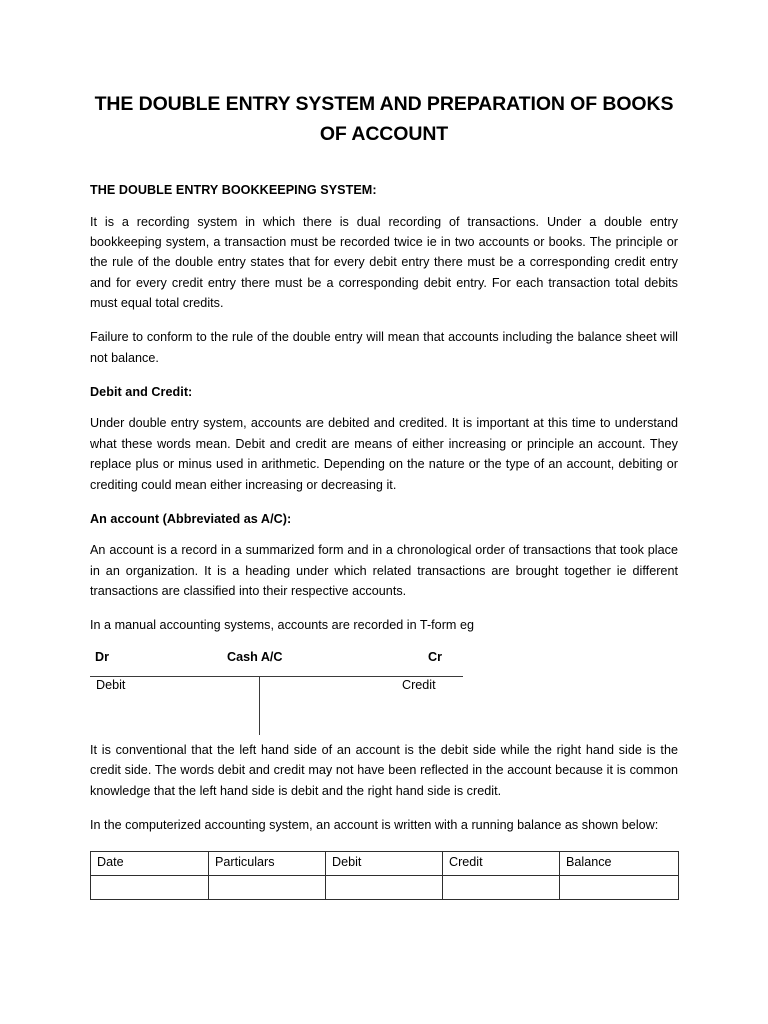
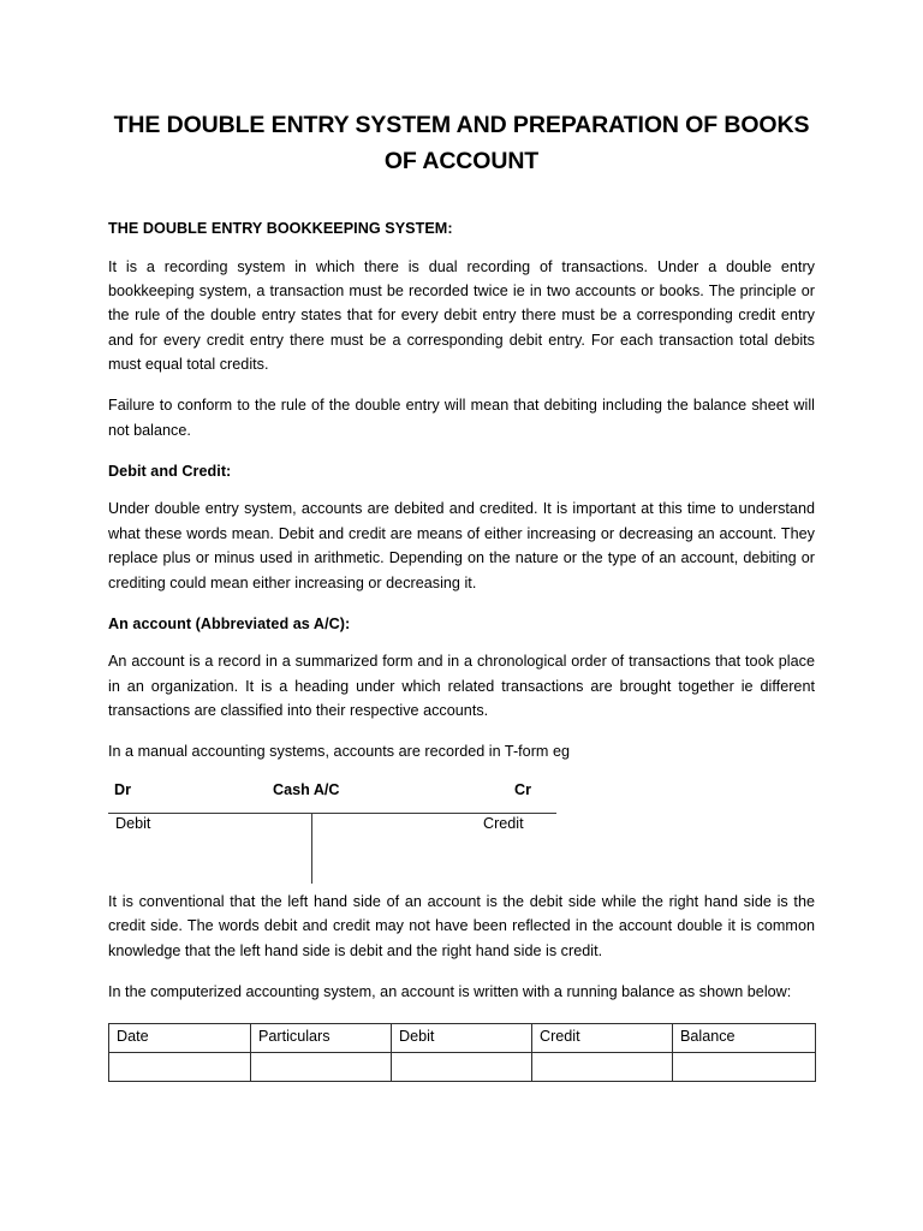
  THE DOUBLE ENTRY SYSTEM AND PREPARATION OF BOOKS OF ACCOUNT
  THE DOUBLE ENTRY BOOKKEEPING SYSTEM:
  It is a recording system in which there is dual recording of transactions. Under a double entry bookkeeping system, a transaction must be recorded twice ie in two accounts or books. The principle or the rule of the double entry states that for every debit entry there must be a corresponding credit entry and for every credit entry there must be a corresponding debit entry. For each transaction total debits must equal total credits.
- Failure to conform to the rule of the double entry will mean that accounts including the balance sheet will not balance.
+ Failure to conform to the rule of the double entry will mean that debiting including the balance sheet will not balance.
  Debit and Credit:
- Under double entry system, accounts are debited and credited. It is important at this time to understand what these words mean. Debit and credit are means of either increasing or principle an account. They replace plus or minus used in arithmetic. Depending on the nature or the type of an account, debiting or crediting could mean either increasing or decreasing it.
+ Under double entry system, accounts are debited and credited. It is important at this time to understand what these words mean. Debit and credit are means of either increasing or decreasing an account. They replace plus or minus used in arithmetic. Depending on the nature or the type of an account, debiting or crediting could mean either increasing or decreasing it.
  An account (Abbreviated as A/C):
  An account is a record in a summarized form and in a chronological order of transactions that took place in an organization. It is a heading under which related transactions are brought together ie different transactions are classified into their respective accounts.
  In a manual accounting systems, accounts are recorded in T-form eg
  Dr
  Cash A/C
  Cr
  Debit
  Credit
- It is conventional that the left hand side of an account is the debit side while the right hand side is the credit side. The words debit and credit may not have been reflected in the account because it is common knowledge that the left hand side is debit and the right hand side is credit.
+ It is conventional that the left hand side of an account is the debit side while the right hand side is the credit side. The words debit and credit may not have been reflected in the account double it is common knowledge that the left hand side is debit and the right hand side is credit.
  In the computerized accounting system, an account is written with a running balance as shown below:
  Date	Particulars	Debit	Credit	Balance
